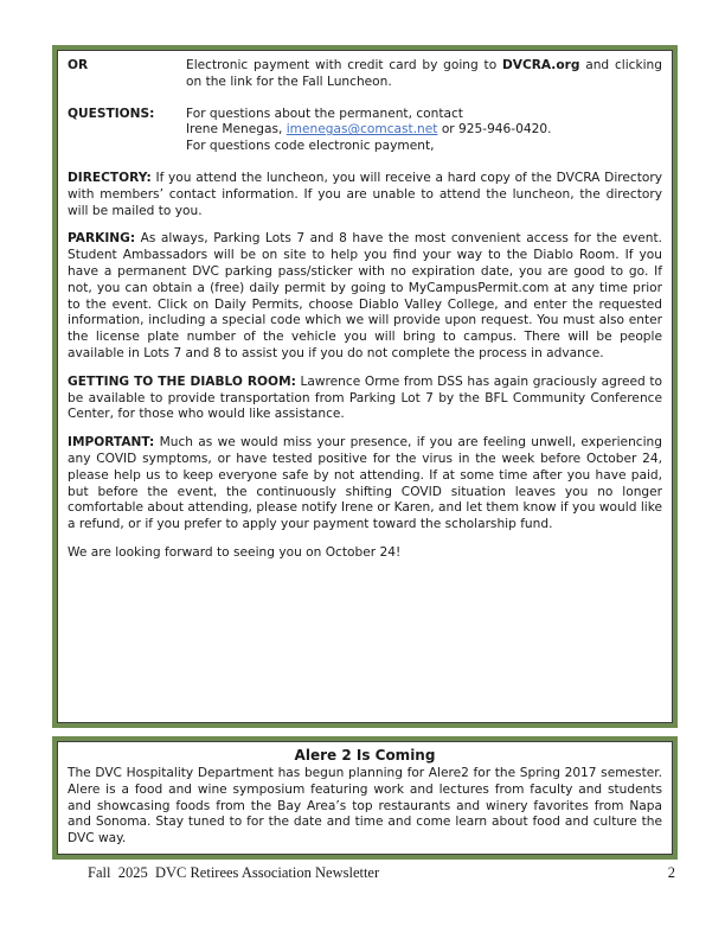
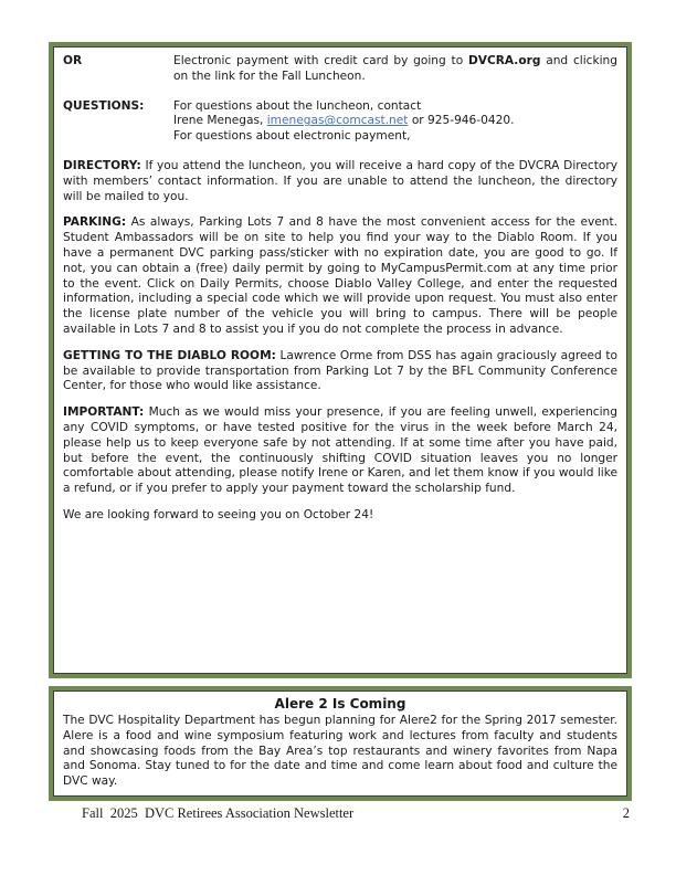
  OR
  Electronic payment with credit card by going to DVCRA.org and clicking on the link for the Fall Luncheon.
  QUESTIONS:
- For questions about the permanent, contact
+ For questions about the luncheon, contact
  Irene Menegas, imenegas@comcast.net or 925-946-0420.
- For questions code electronic payment,
+ For questions about electronic payment,
  DIRECTORY: If you attend the luncheon, you will receive a hard copy of the DVCRA Directory with members’ contact information. If you are unable to attend the luncheon, the directory will be mailed to you.
  PARKING: As always, Parking Lots 7 and 8 have the most convenient access for the event. Student Ambassadors will be on site to help you find your way to the Diablo Room. If you have a permanent DVC parking pass/sticker with no expiration date, you are good to go. If not, you can obtain a (free) daily permit by going to MyCampusPermit.com at any time prior to the event. Click on Daily Permits, choose Diablo Valley College, and enter the requested information, including a special code which we will provide upon request. You must also enter the license plate number of the vehicle you will bring to campus. There will be people available in Lots 7 and 8 to assist you if you do not complete the process in advance.
  GETTING TO THE DIABLO ROOM: Lawrence Orme from DSS has again graciously agreed to be available to provide transportation from Parking Lot 7 by the BFL Community Conference Center, for those who would like assistance.
- IMPORTANT: Much as we would miss your presence, if you are feeling unwell, experiencing any COVID symptoms, or have tested positive for the virus in the week before October 24, please help us to keep everyone safe by not attending. If at some time after you have paid, but before the event, the continuously shifting COVID situation leaves you no longer comfortable about attending, please notify Irene or Karen, and let them know if you would like a refund, or if you prefer to apply your payment toward the scholarship fund.
+ IMPORTANT: Much as we would miss your presence, if you are feeling unwell, experiencing any COVID symptoms, or have tested positive for the virus in the week before March 24, please help us to keep everyone safe by not attending. If at some time after you have paid, but before the event, the continuously shifting COVID situation leaves you no longer comfortable about attending, please notify Irene or Karen, and let them know if you would like a refund, or if you prefer to apply your payment toward the scholarship fund.
  We are looking forward to seeing you on October 24!
  Alere 2 Is Coming
  The DVC Hospitality Department has begun planning for Alere2 for the Spring 2017 semester. Alere is a food and wine symposium featuring work and lectures from faculty and students and showcasing foods from the Bay Area’s top restaurants and winery favorites from Napa and Sonoma. Stay tuned to for the date and time and come learn about food and culture the DVC way.
  Fall 2025 DVC Retirees Association Newsletter
  2
